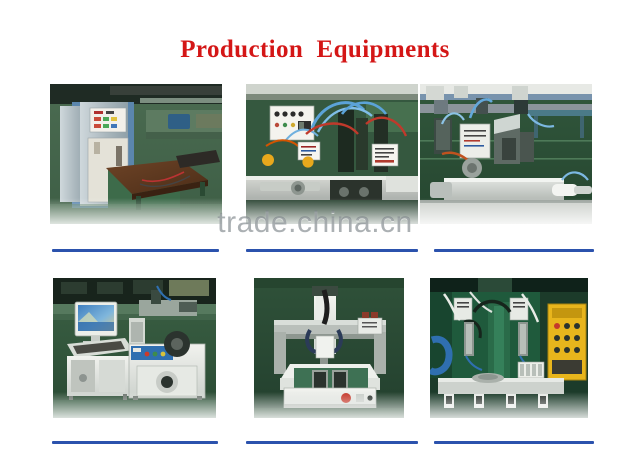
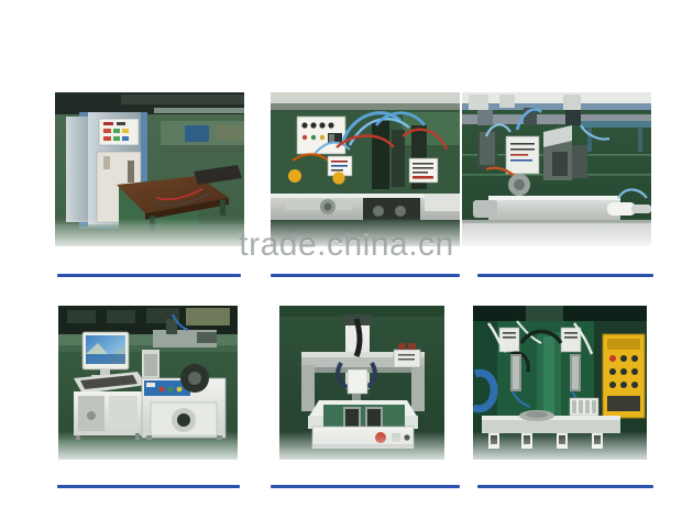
- Production Equipments
  trade.china.cn
